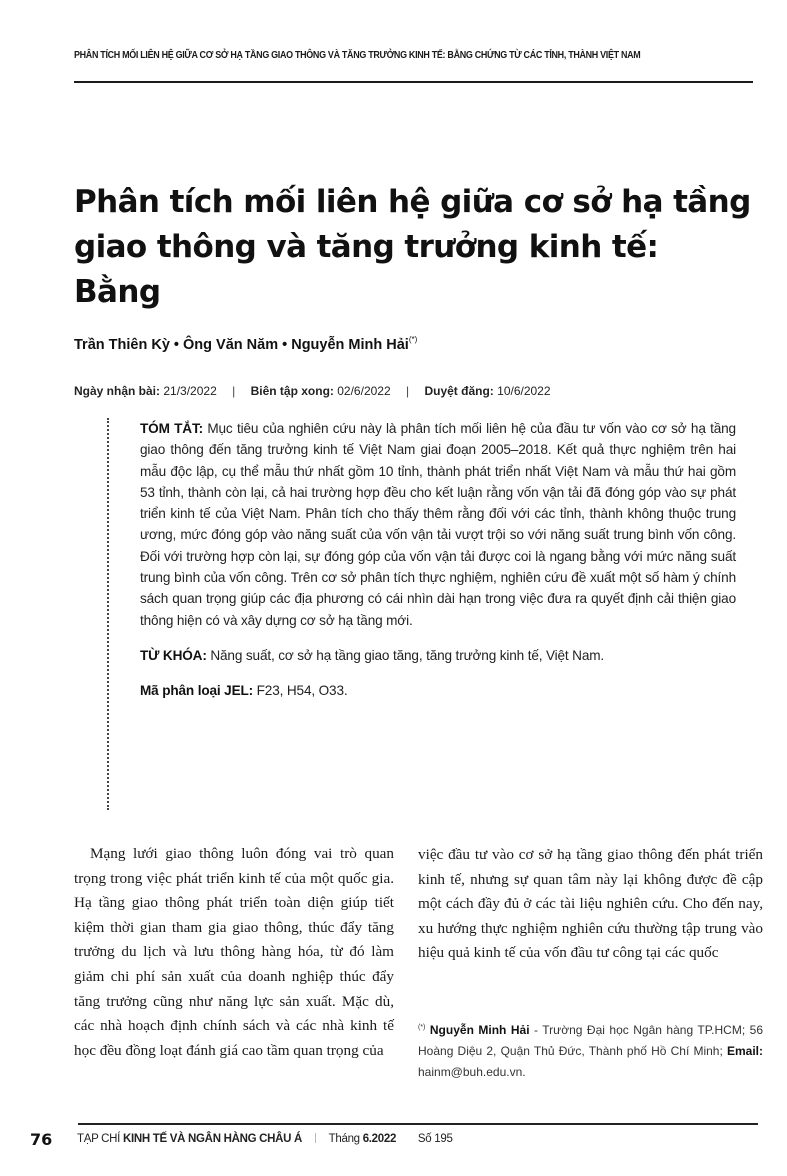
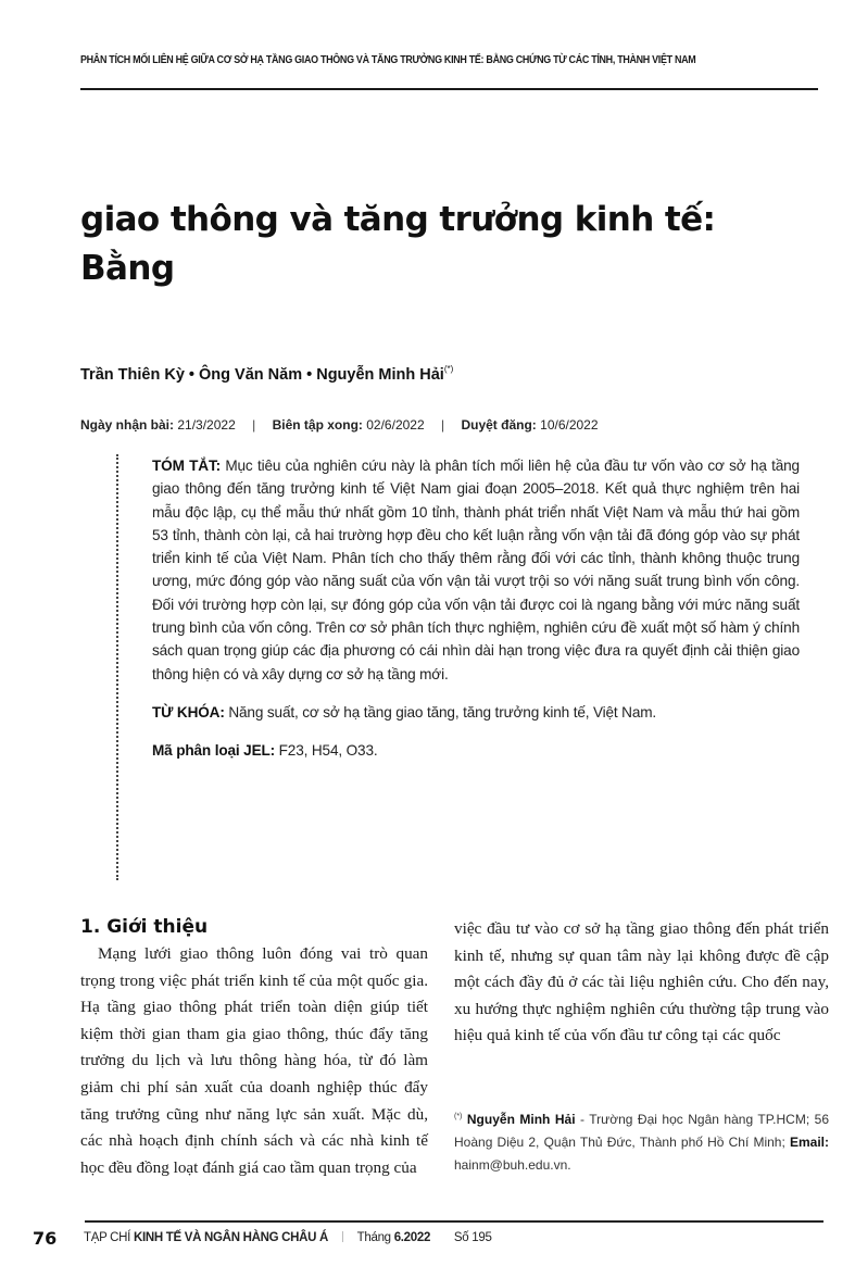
  PHÂN TÍCH MỐI LIÊN HỆ GIỮA CƠ SỞ HẠ TẦNG GIAO THÔNG VÀ TĂNG TRƯỞNG KINH TẾ: BẰNG CHỨNG TỪ CÁC TỈNH, THÀNH VIỆT NAM
- Phân tích mối liên hệ giữa cơ sở hạ tầng
  giao thông và tăng trưởng kinh tế: Bằng
  Trần Thiên Kỳ • Ông Văn Năm • Nguyễn Minh Hải(*)
  Ngày nhận bài: 21/3/2022 | Biên tập xong: 02/6/2022 | Duyệt đăng: 10/6/2022
  TÓM TẮT: Mục tiêu của nghiên cứu này là phân tích mối liên hệ của đầu tư vốn vào cơ sở hạ tầng giao thông đến tăng trưởng kinh tế Việt Nam giai đoạn 2005–2018. Kết quả thực nghiệm trên hai mẫu độc lập, cụ thể mẫu thứ nhất gồm 10 tỉnh, thành phát triển nhất Việt Nam và mẫu thứ hai gồm 53 tỉnh, thành còn lại, cả hai trường hợp đều cho kết luận rằng vốn vận tải đã đóng góp vào sự phát triển kinh tế của Việt Nam. Phân tích cho thấy thêm rằng đối với các tỉnh, thành không thuộc trung ương, mức đóng góp vào năng suất của vốn vận tải vượt trội so với năng suất trung bình vốn công. Đối với trường hợp còn lại, sự đóng góp của vốn vận tải được coi là ngang bằng với mức năng suất trung bình của vốn công. Trên cơ sở phân tích thực nghiệm, nghiên cứu đề xuất một số hàm ý chính sách quan trọng giúp các địa phương có cái nhìn dài hạn trong việc đưa ra quyết định cải thiện giao thông hiện có và xây dựng cơ sở hạ tầng mới.
  TỪ KHÓA: Năng suất, cơ sở hạ tầng giao tăng, tăng trưởng kinh tế, Việt Nam.
  Mã phân loại JEL: F23, H54, O33.
+ 1. Giới thiệu
  Mạng lưới giao thông luôn đóng vai trò quan trọng trong việc phát triển kinh tế của một quốc gia. Hạ tầng giao thông phát triển toàn diện giúp tiết kiệm thời gian tham gia giao thông, thúc đẩy tăng trưởng du lịch và lưu thông hàng hóa, từ đó làm giảm chi phí sản xuất của doanh nghiệp thúc đẩy tăng trưởng cũng như năng lực sản xuất. Mặc dù, các nhà hoạch định chính sách và các nhà kinh tế học đều đồng loạt đánh giá cao tầm quan trọng của
  việc đầu tư vào cơ sở hạ tầng giao thông đến phát triển kinh tế, nhưng sự quan tâm này lại không được đề cập một cách đầy đủ ở các tài liệu nghiên cứu. Cho đến nay, xu hướng thực nghiệm nghiên cứu thường tập trung vào hiệu quả kinh tế của vốn đầu tư công tại các quốc
  Nguyễn Minh Hải - Trường Đại học Ngân hàng TP.HCM; 56 Hoàng Diệu 2, Quận Thủ Đức, Thành phố Hồ Chí Minh; Email: hainm@buh.edu.vn.
  76
  TẠP CHÍ KINH TẾ VÀ NGÂN HÀNG CHÂU Á Tháng 6.2022 Số 195
